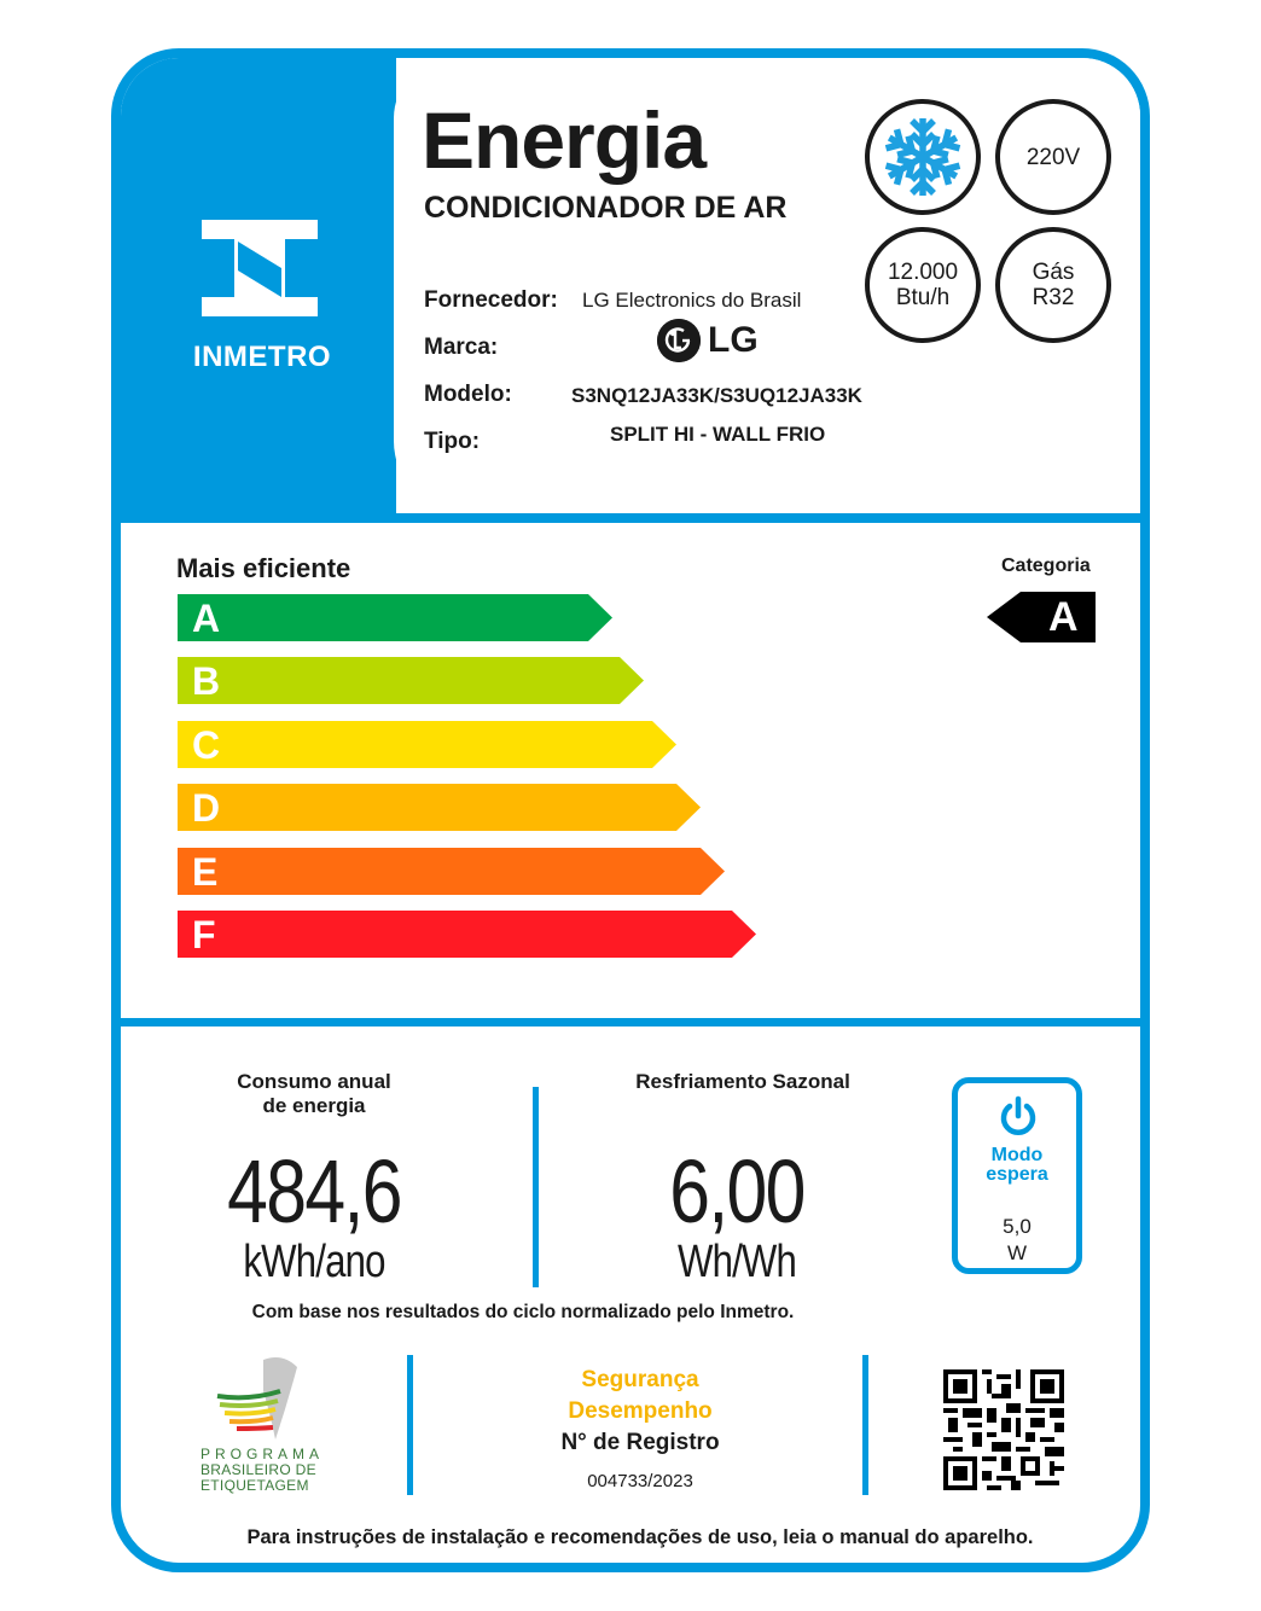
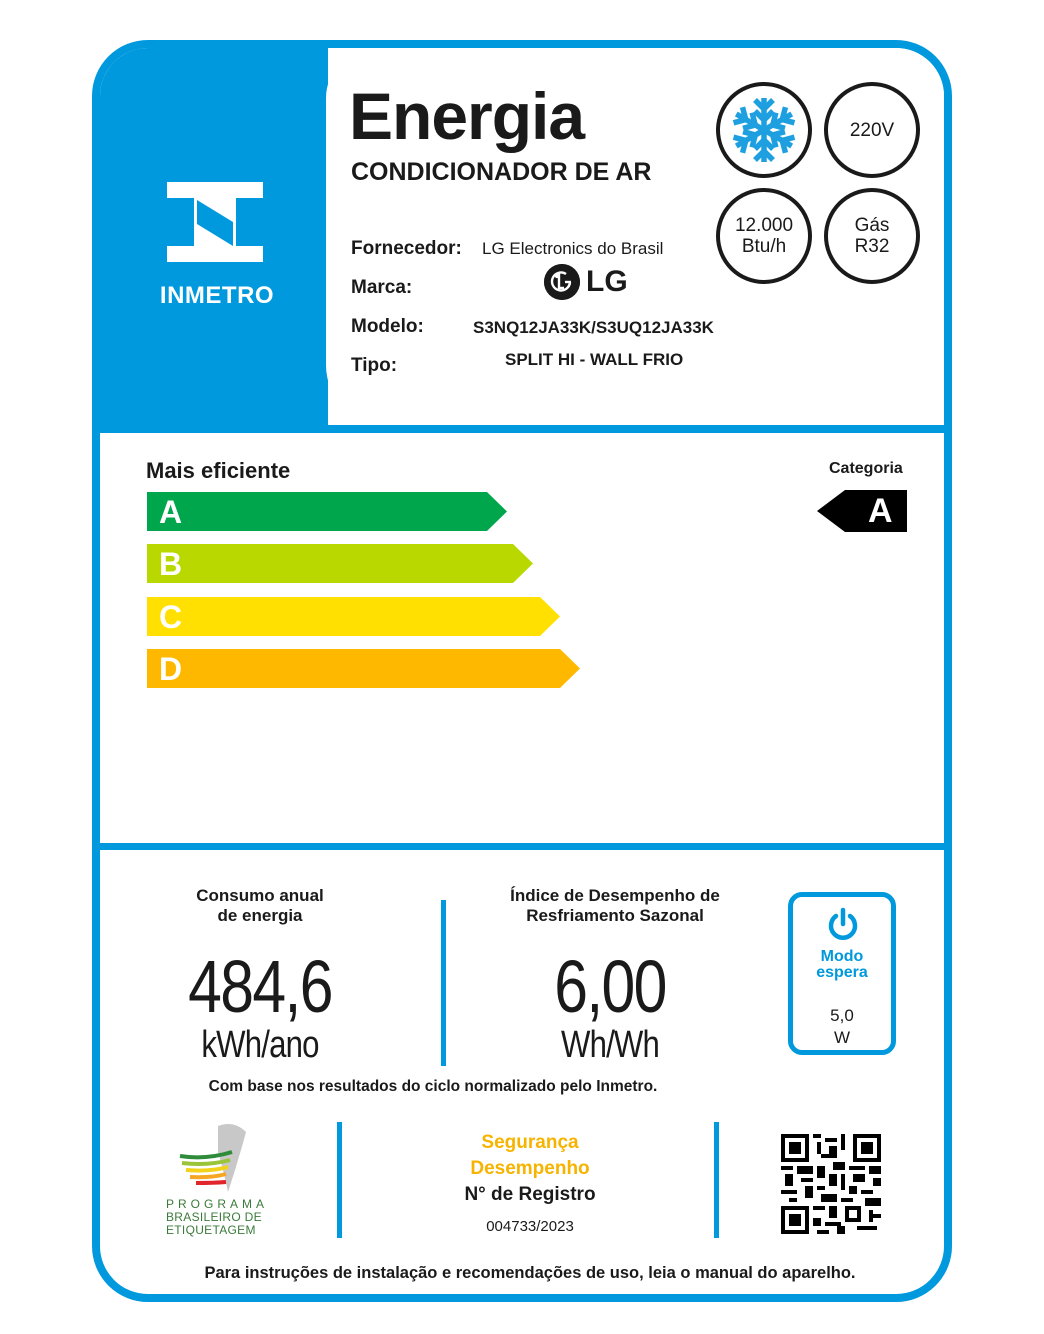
  INMETRO
  Energia
  CONDICIONADOR DE AR
  Fornecedor:
  LG Electronics do Brasil
  Marca:
  LG
  Modelo:
  S3NQ12JA33K/S3UQ12JA33K
  Tipo:
  SPLIT HI - WALL FRIO
  220V
  12.000
  Btu/h
  Gás
  R32
  Mais eficiente
  A
  B
  C
  D
- E
- F
  Categoria
  A
  Consumo anual
  de energia
  484,6
  kWh/ano
+ Índice de Desempenho de
  Resfriamento Sazonal
  6,00
  Wh/Wh
  Modo
  espera
  5,0
  W
  Com base nos resultados do ciclo normalizado pelo Inmetro.
  PROGRAMA
  BRASILEIRO DE
  ETIQUETAGEM
  Segurança
  Desempenho
  N° de Registro
  004733/2023
  Para instruções de instalação e recomendações de uso, leia o manual do aparelho.
